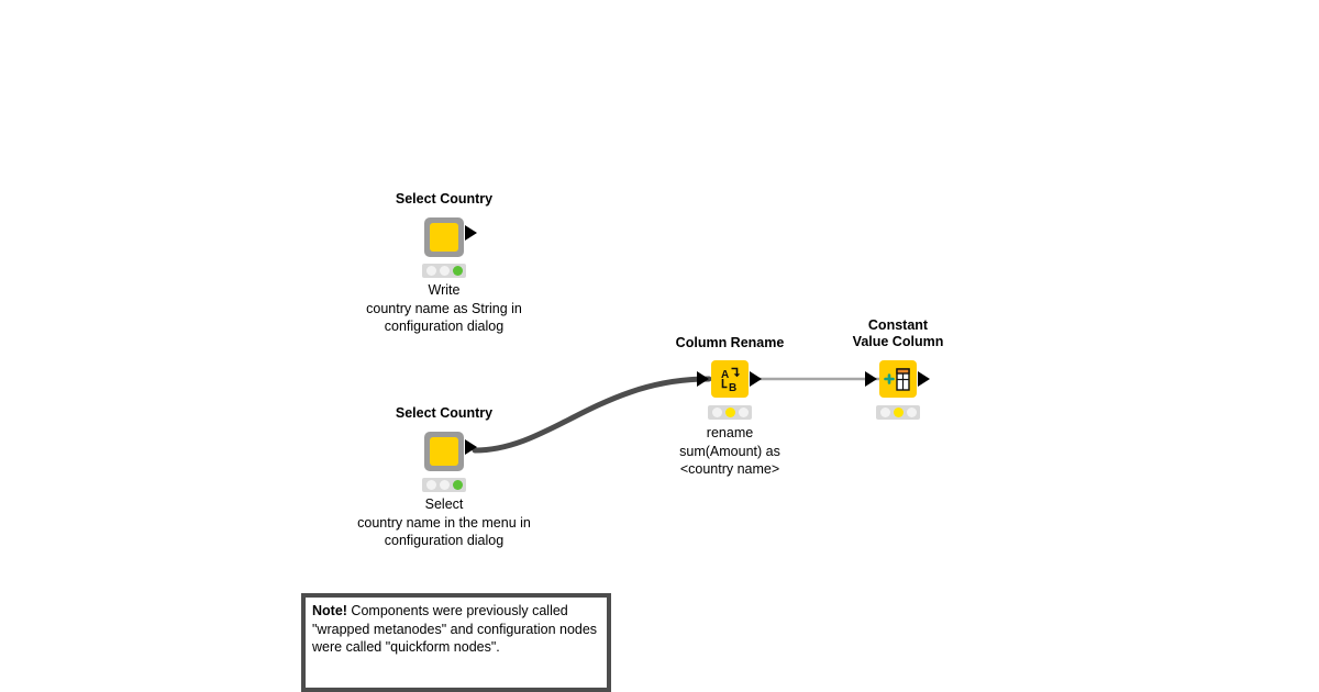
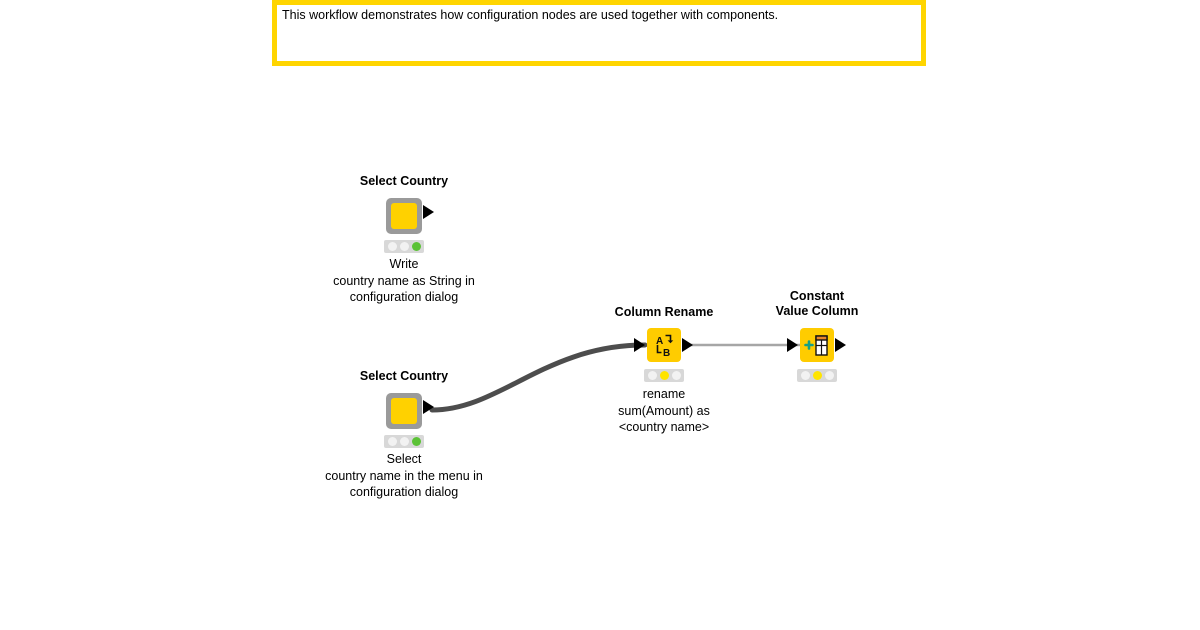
+ This workflow demonstrates how configuration nodes are used together with components.
  Select Country
  Write
  country name as String in
  configuration dialog
  Select Country
  Select
  country name in the menu in
  configuration dialog
  Column Rename
  A
  B
  rename
  sum(Amount) as
  <country name>
  Constant
  Value Column
- Note! Components were previously called "wrapped metanodes" and configuration nodes were called "quickform nodes".
